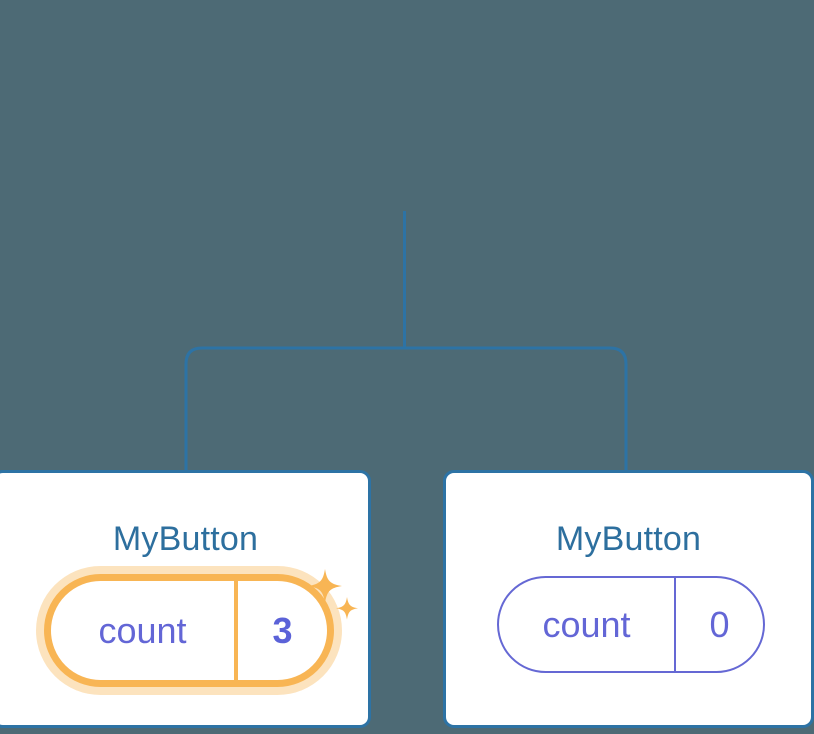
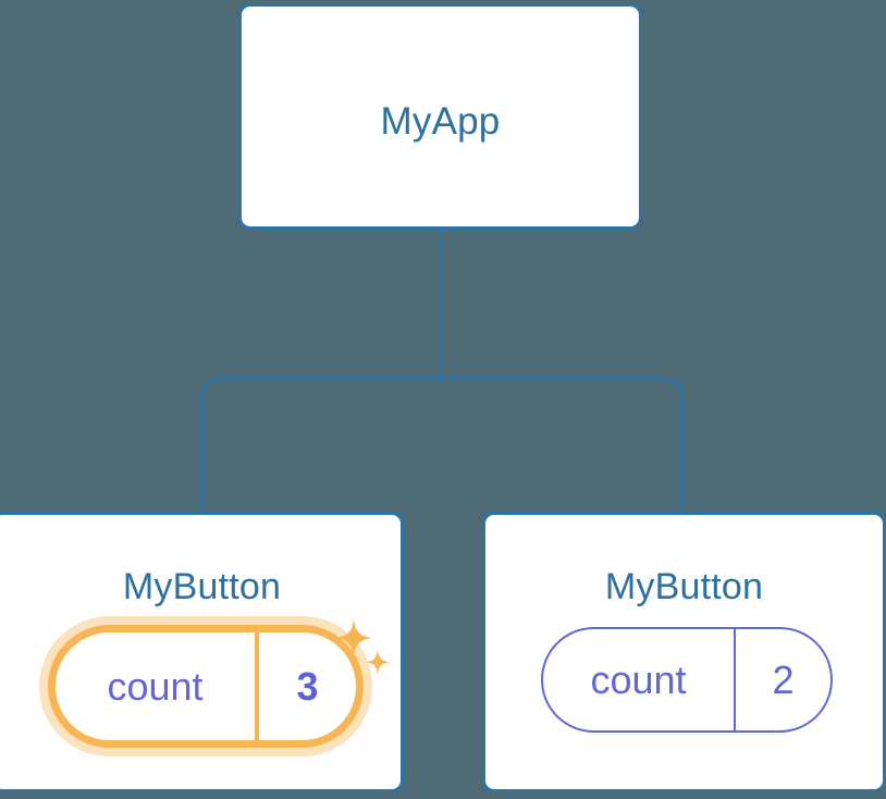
+ MyApp
  MyButton
  count
  3
  MyButton
  count
- 0
+ 2
